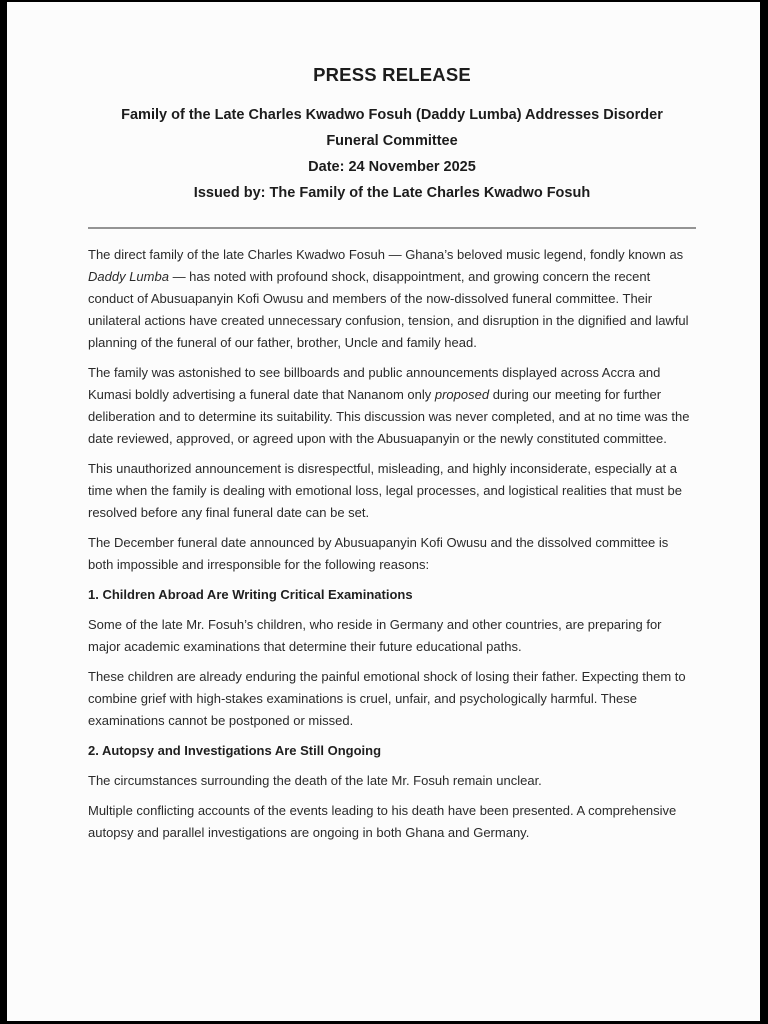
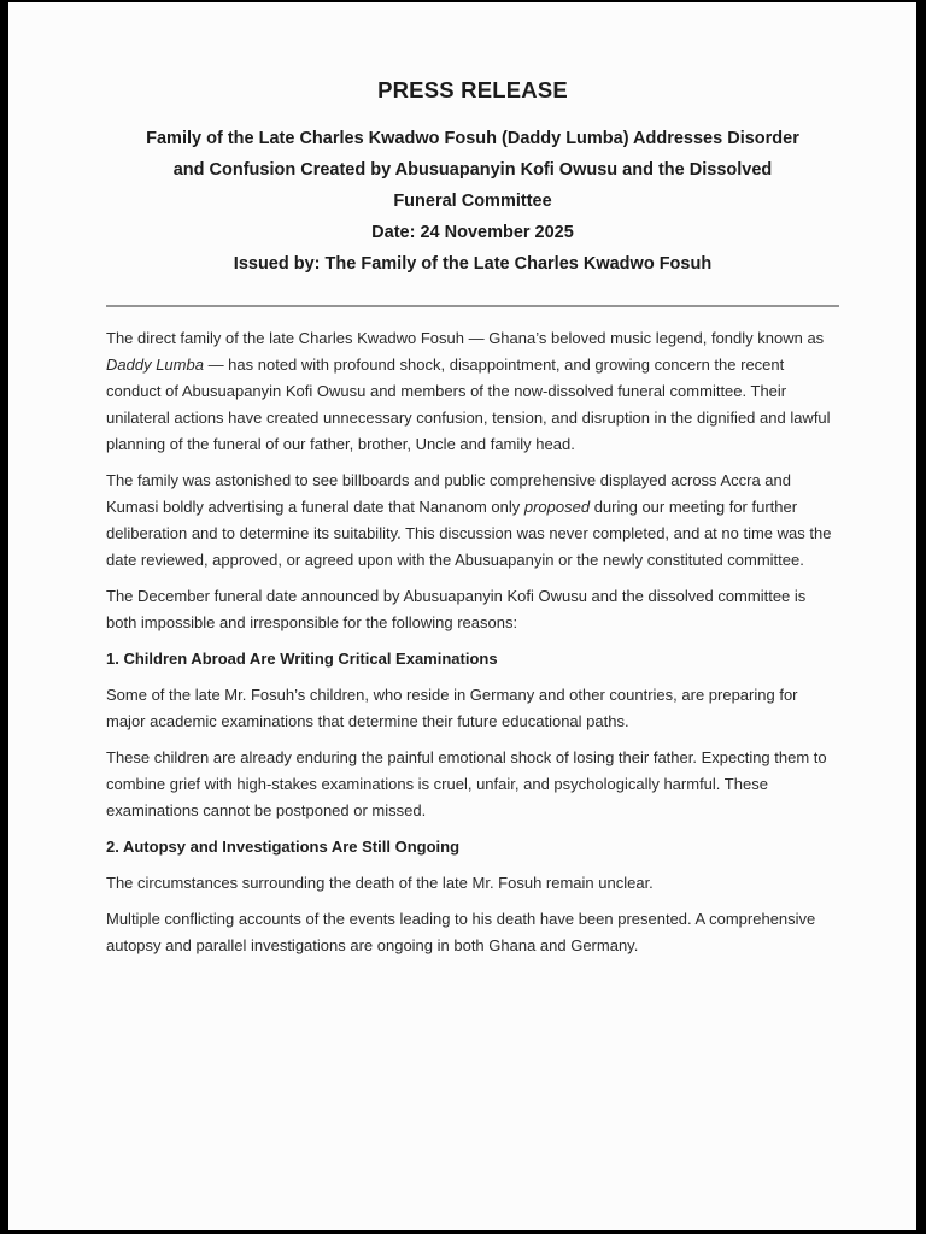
  PRESS RELEASE
  Family of the Late Charles Kwadwo Fosuh (Daddy Lumba) Addresses Disorder
+ and Confusion Created by Abusuapanyin Kofi Owusu and the Dissolved
  Funeral Committee
  Date: 24 November 2025
  Issued by: The Family of the Late Charles Kwadwo Fosuh
  The direct family of the late Charles Kwadwo Fosuh — Ghana’s beloved music legend, fondly known as Daddy Lumba — has noted with profound shock, disappointment, and growing concern the recent conduct of Abusuapanyin Kofi Owusu and members of the now-dissolved funeral committee. Their unilateral actions have created unnecessary confusion, tension, and disruption in the dignified and lawful planning of the funeral of our father, brother, Uncle and family head.
- The family was astonished to see billboards and public announcements displayed across Accra and Kumasi boldly advertising a funeral date that Nananom only proposed during our meeting for further deliberation and to determine its suitability. This discussion was never completed, and at no time was the date reviewed, approved, or agreed upon with the Abusuapanyin or the newly constituted committee.
+ The family was astonished to see billboards and public comprehensive displayed across Accra and Kumasi boldly advertising a funeral date that Nananom only proposed during our meeting for further deliberation and to determine its suitability. This discussion was never completed, and at no time was the date reviewed, approved, or agreed upon with the Abusuapanyin or the newly constituted committee.
- This unauthorized announcement is disrespectful, misleading, and highly inconsiderate, especially at a time when the family is dealing with emotional loss, legal processes, and logistical realities that must be resolved before any final funeral date can be set.
  The December funeral date announced by Abusuapanyin Kofi Owusu and the dissolved committee is both impossible and irresponsible for the following reasons:
  1. Children Abroad Are Writing Critical Examinations
  Some of the late Mr. Fosuh’s children, who reside in Germany and other countries, are preparing for major academic examinations that determine their future educational paths.
  These children are already enduring the painful emotional shock of losing their father. Expecting them to combine grief with high-stakes examinations is cruel, unfair, and psychologically harmful. These examinations cannot be postponed or missed.
  2. Autopsy and Investigations Are Still Ongoing
  The circumstances surrounding the death of the late Mr. Fosuh remain unclear.
  Multiple conflicting accounts of the events leading to his death have been presented. A comprehensive autopsy and parallel investigations are ongoing in both Ghana and Germany.
